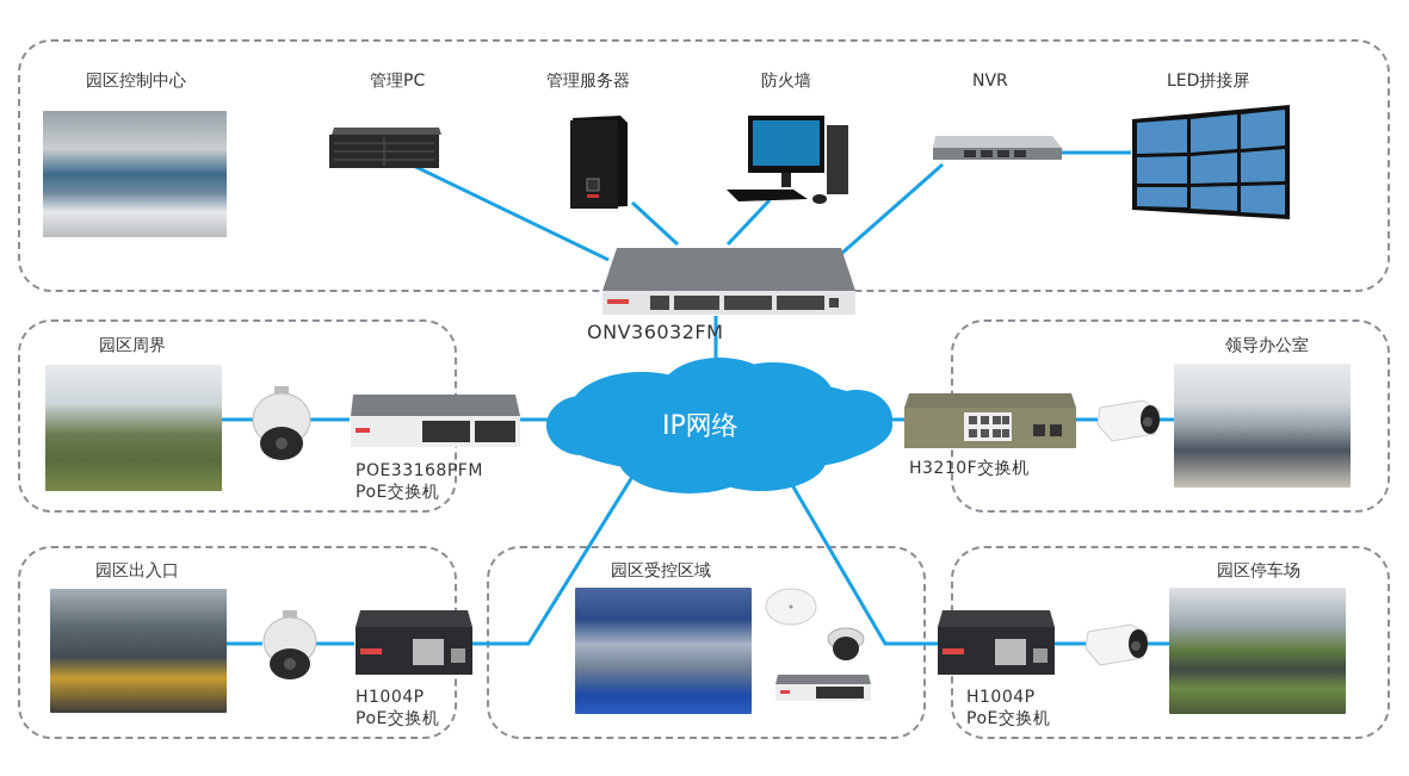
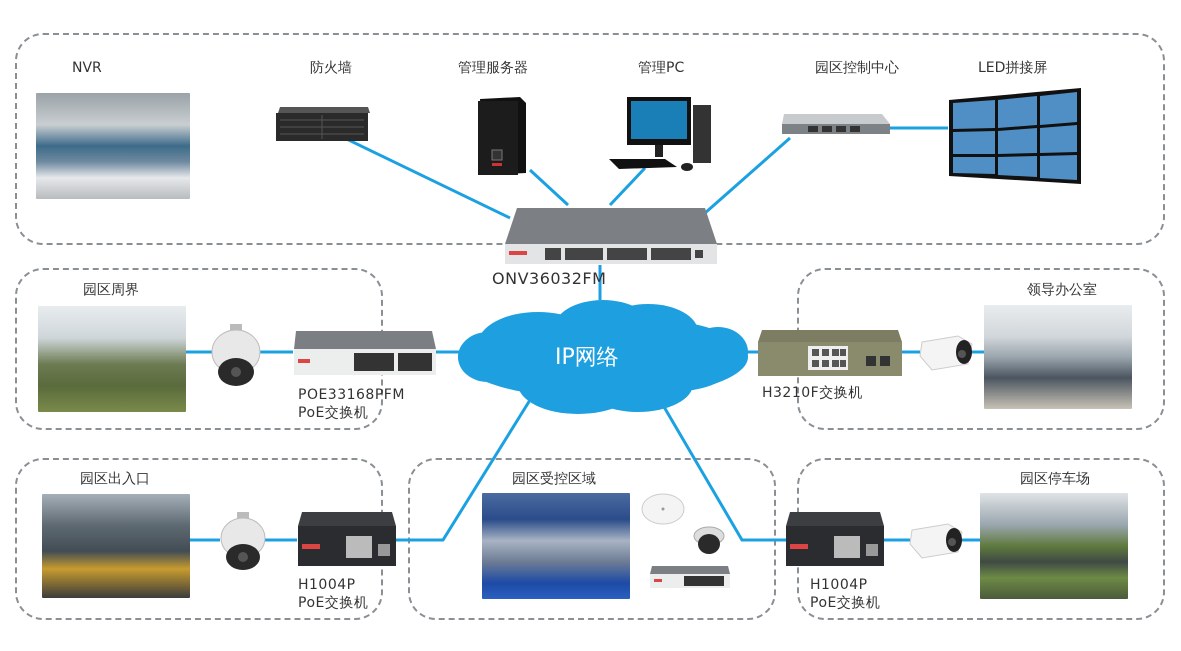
- 园区控制中心
+ NVR
- 管理PC
+ 防火墙
  管理服务器
- 防火墙
+ 管理PC
- NVR
+ 园区控制中心
  LED拼接屏
  ONV36032FM
  IP网络
  园区周界
  POE33168PFM
  PoE交换机
  领导办公室
  H3210F交换机
  园区出入口
  H1004P
  PoE交换机
  园区受控区域
  园区停车场
  H1004P
  PoE交换机
